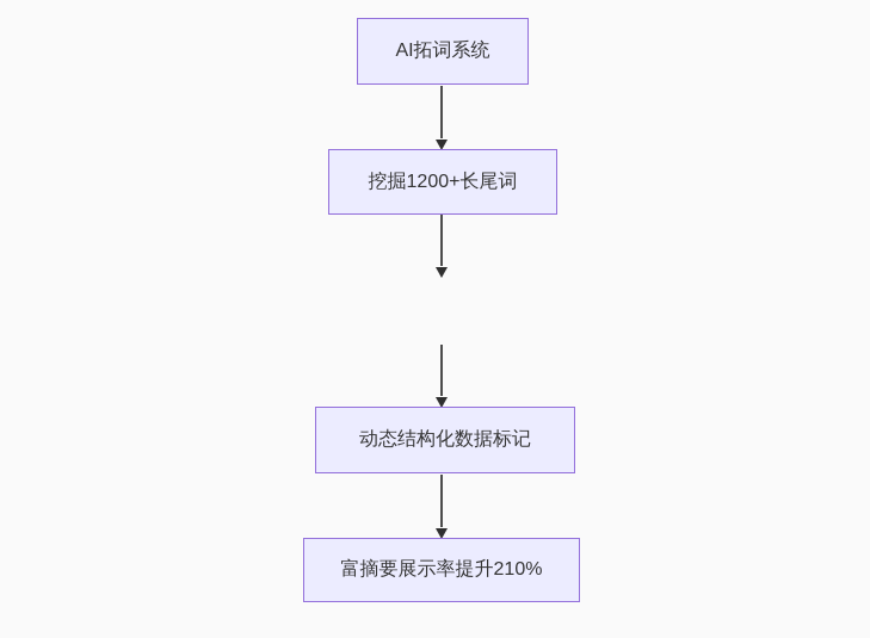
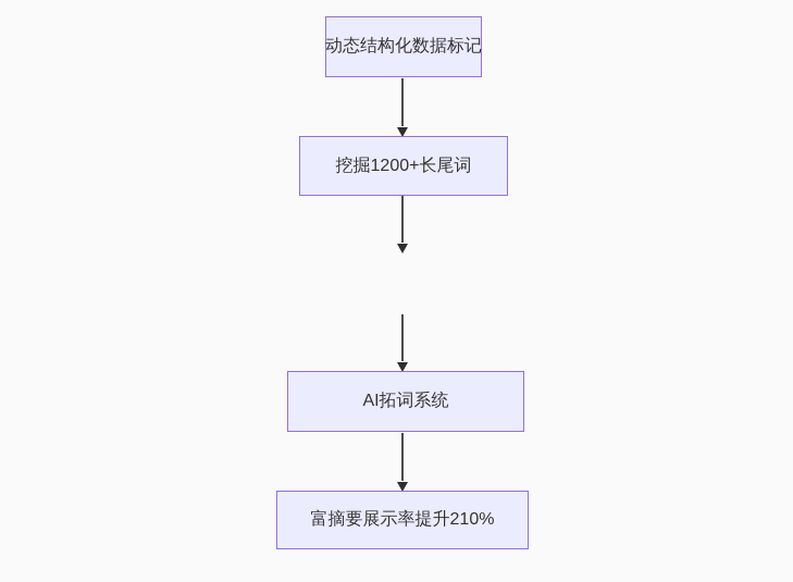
- AI拓词系统
+ 动态结构化数据标记
  挖掘1200+长尾词
- 动态结构化数据标记
+ AI拓词系统
  富摘要展示率提升210%
